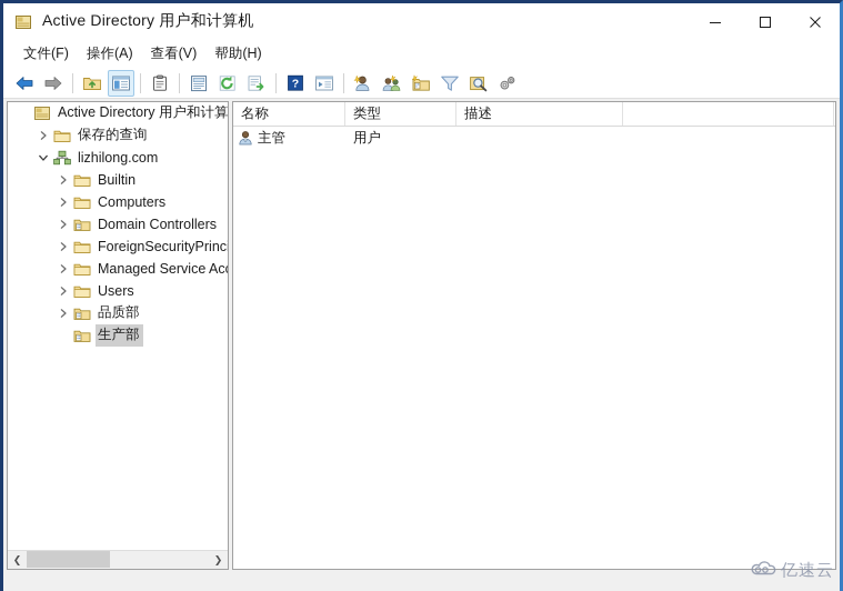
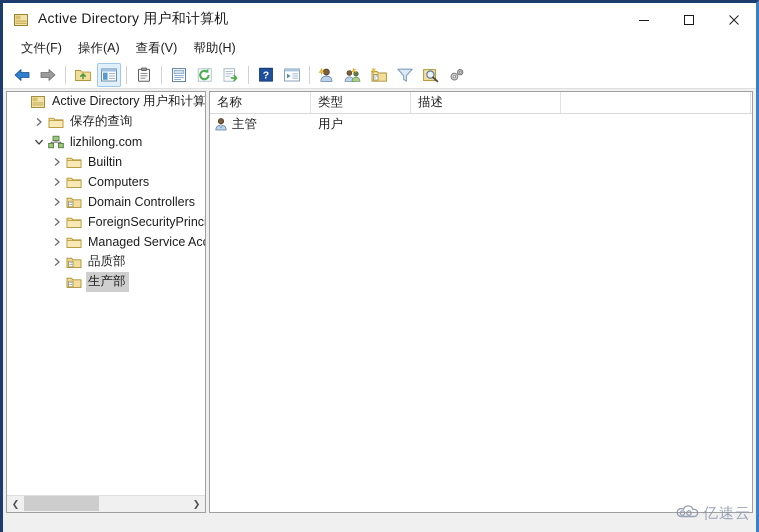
  Active Directory 用户和计算机
  文件(F)
  操作(A)
  查看(V)
  帮助(H)
  ?
  Active Directory 用户和计算
  保存的查询
  lizhilong.com
  Builtin
  Computers
  Domain Controllers
  ForeignSecurityPrinc
  Managed Service Ac
- Users
  品质部
  生产部
  ❮
  ❯
  名称
  类型
  描述
  主管
  用户
  亿速云
